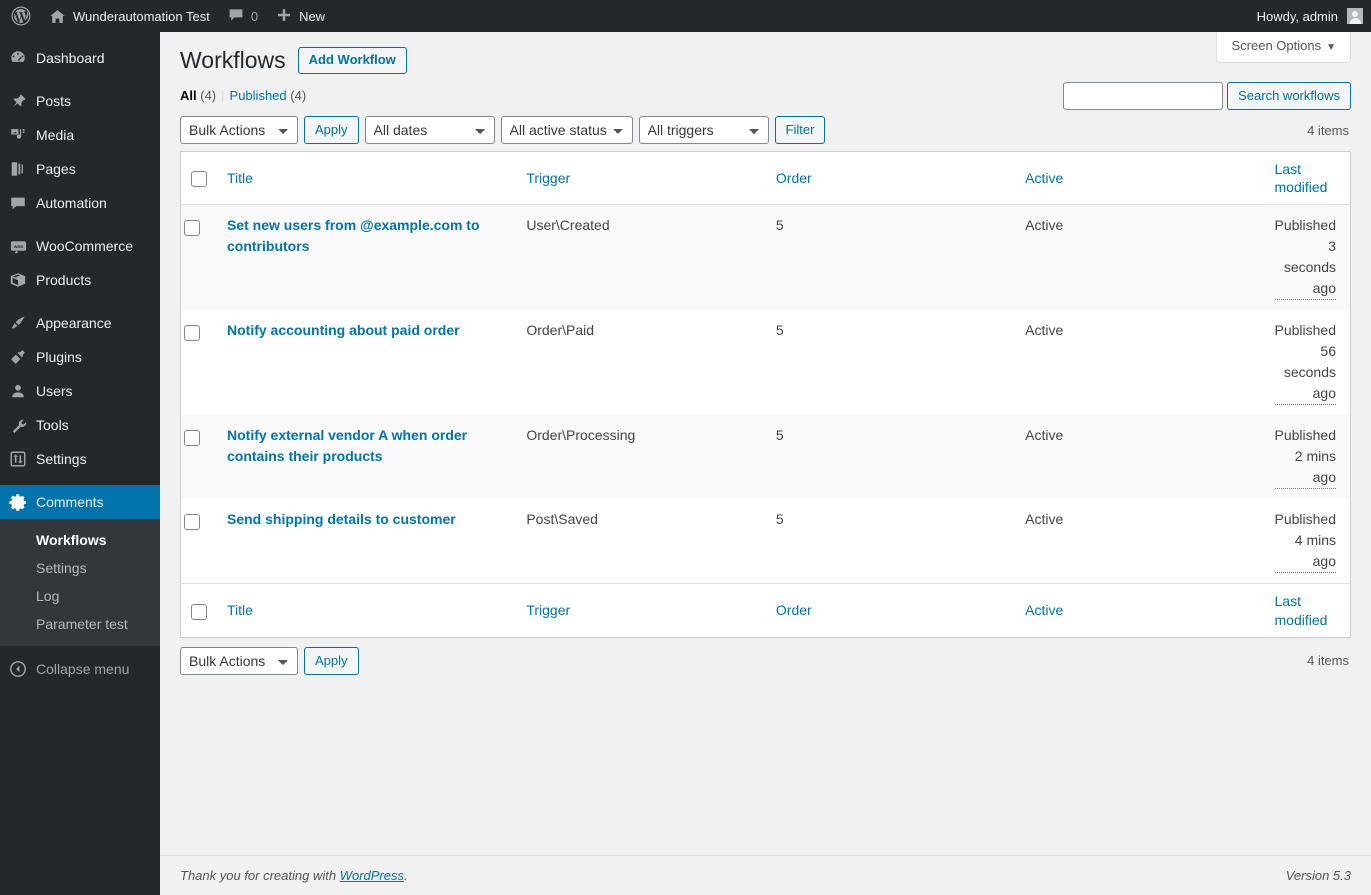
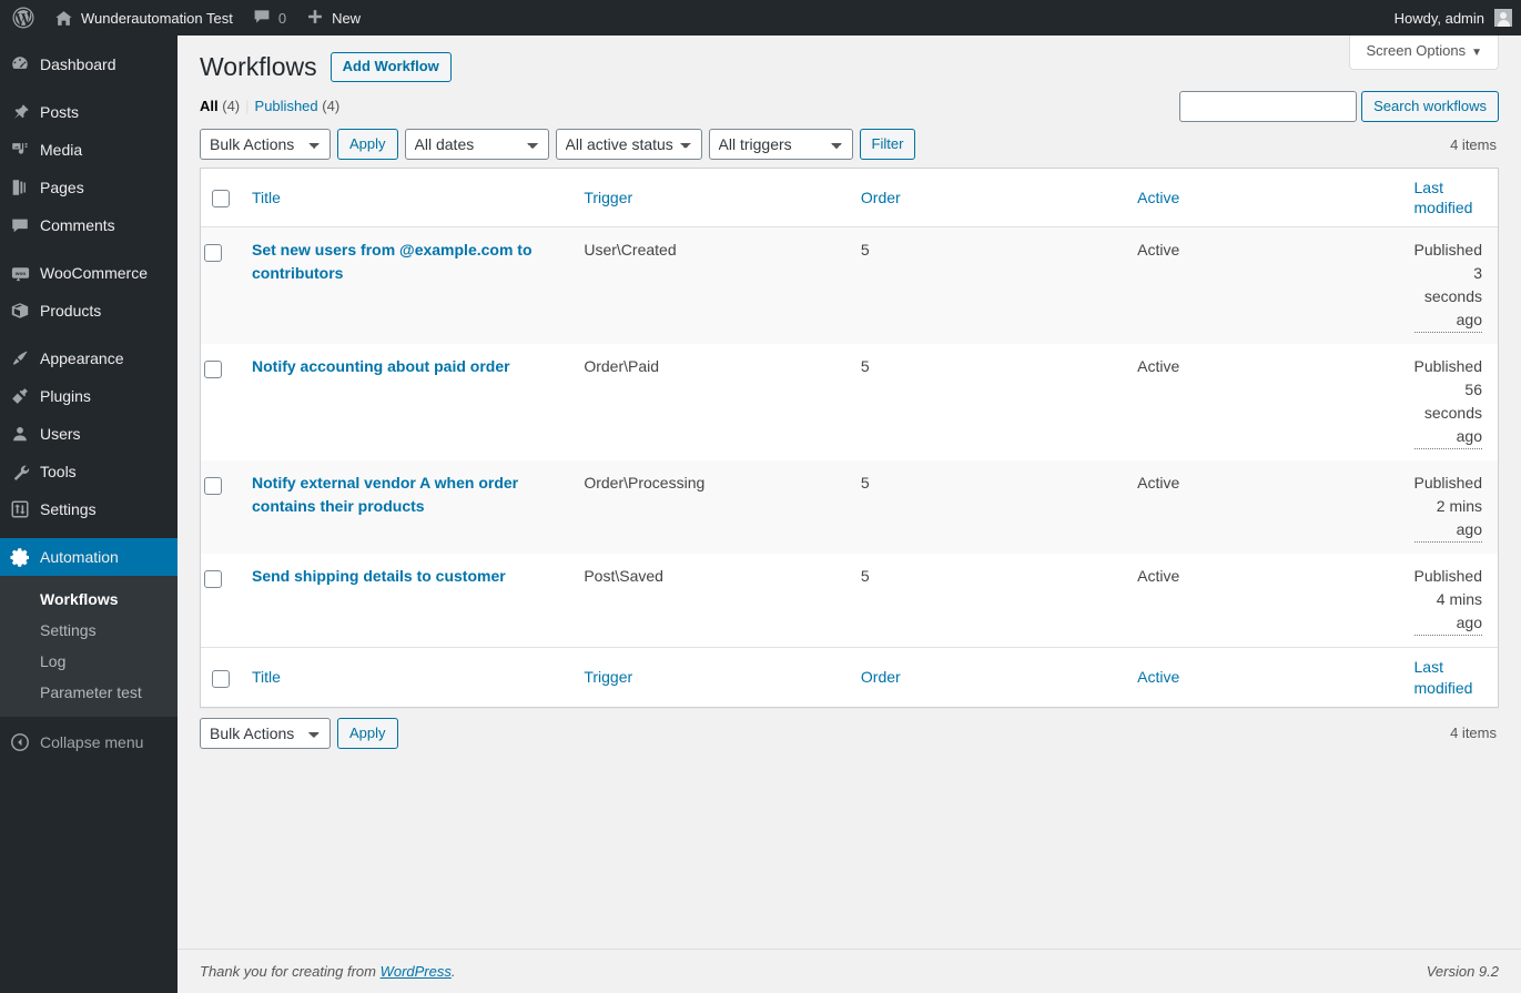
  Wunderautomation Test
  0
  New
  Howdy, admin
  Dashboard
  Posts
  Media
  Pages
- Automation
+ Comments
  WooCommerce
  Products
  Appearance
  Plugins
  Users
  Tools
  Settings
- Comments
+ Automation
  Workflows
  Settings
  Log
  Parameter test
  Collapse menu
  Screen Options ▼
  Workflows
  Add Workflow
  All (4)
  Published (4)
  Search workflows
  Bulk Actions
  Apply
  All dates
  All active status
  All triggers
  Filter
  4 items
  	Title	Trigger	Order	Active	Last modified
  	Set new users from @example.com to contributors	User\Created	5	Active	Published 3 seconds ago
  	Notify accounting about paid order	Order\Paid	5	Active	Published 56 seconds ago
  	Notify external vendor A when order contains their products	Order\Processing	5	Active	Published 2 mins ago
  	Send shipping details to customer	Post\Saved	5	Active	Published 4 mins ago
  	Title	Trigger	Order	Active	Last modified
  Bulk Actions
  Apply
  4 items
- Thank you for creating with WordPress.
+ Thank you for creating from WordPress.
- Version 5.3
+ Version 9.2
